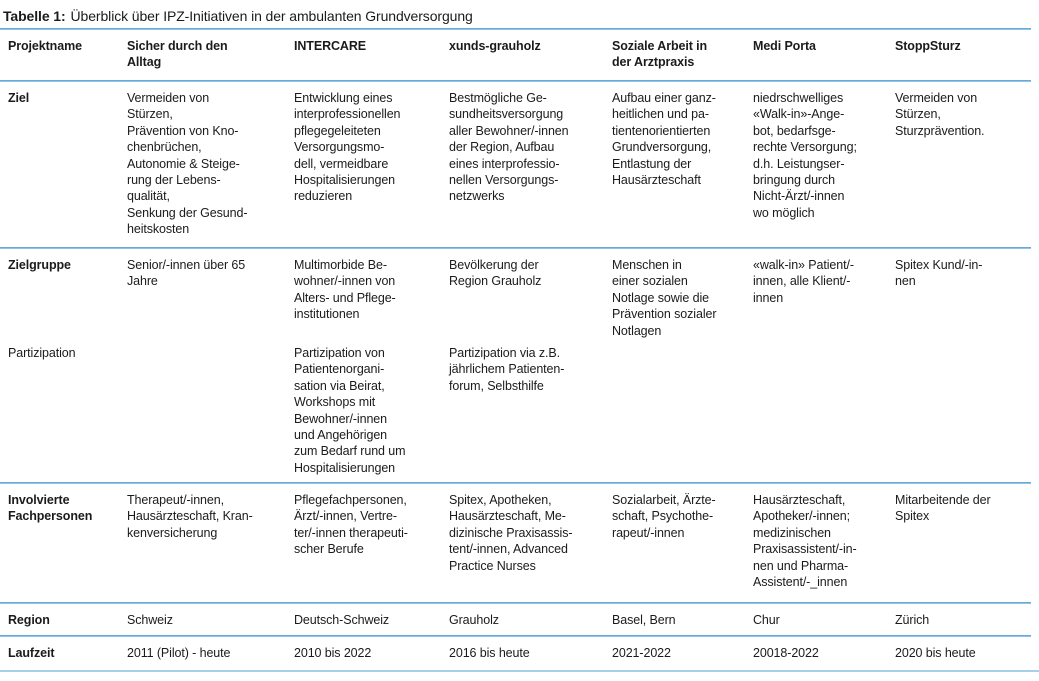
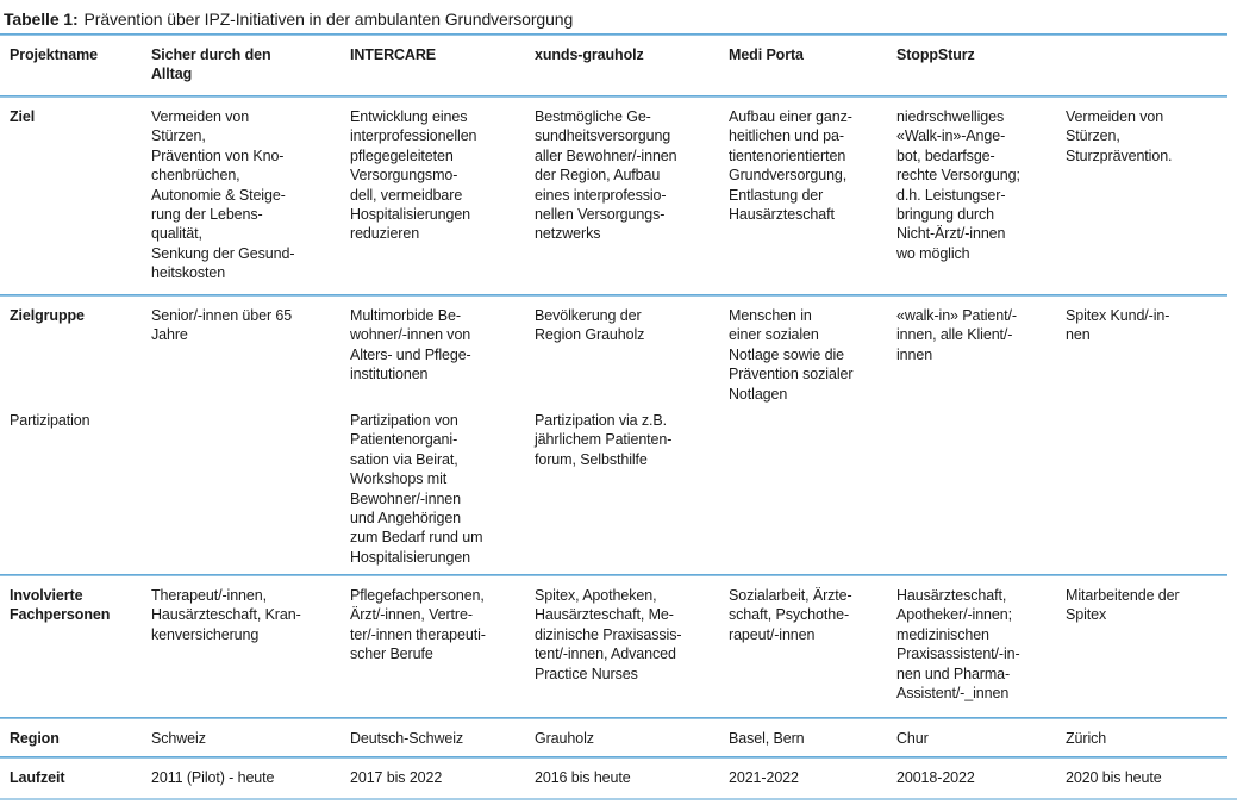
- Tabelle 1: Überblick über IPZ-Initiativen in der ambulanten Grundversorgung
+ Tabelle 1: Prävention über IPZ-Initiativen in der ambulanten Grundversorgung
  Projektname
  Sicher durch den
  Alltag
  INTERCARE
  xunds-grauholz
- Soziale Arbeit in
- der Arztpraxis
  Medi Porta
  StoppSturz
  Ziel
  Vermeiden von
  Stürzen,
  Prävention von Kno-
  chenbrüchen,
  Autonomie & Steige-
  rung der Lebens-
  qualität,
  Senkung der Gesund-
  heitskosten
  Entwicklung eines
  interprofessionellen
  pflegegeleiteten
  Versorgungsmo-
  dell, vermeidbare
  Hospitalisierungen
  reduzieren
  Bestmögliche Ge-
  sundheitsversorgung
  aller Bewohner/-innen
  der Region, Aufbau
  eines interprofessio-
  nellen Versorgungs-
  netzwerks
  Aufbau einer ganz-
  heitlichen und pa-
  tientenorientierten
  Grundversorgung,
  Entlastung der
  Hausärzteschaft
  niedrschwelliges
  «Walk-in»-Ange-
  bot, bedarfsge-
  rechte Versorgung;
  d.h. Leistungser-
  bringung durch
  Nicht-Ärzt/-innen
  wo möglich
  Vermeiden von
  Stürzen,
  Sturzprävention.
  Zielgruppe
  Senior/-innen über 65
  Jahre
  Multimorbide Be-
  wohner/-innen von
  Alters- und Pflege-
  institutionen
  Bevölkerung der
  Region Grauholz
  Menschen in
  einer sozialen
  Notlage sowie die
  Prävention sozialer
  Notlagen
  «walk-in» Patient/-
  innen, alle Klient/-
  innen
  Spitex Kund/-in-
  nen
  Partizipation
  Partizipation von
  Patientenorgani-
  sation via Beirat,
  Workshops mit
  Bewohner/-innen
  und Angehörigen
  zum Bedarf rund um
  Hospitalisierungen
  Partizipation via z.B.
  jährlichem Patienten-
  forum, Selbsthilfe
  Involvierte
  Fachpersonen
  Therapeut/-innen,
  Hausärzteschaft, Kran-
  kenversicherung
  Pflegefachpersonen,
  Ärzt/-innen, Vertre-
  ter/-innen therapeuti-
  scher Berufe
  Spitex, Apotheken,
  Hausärzteschaft, Me-
  dizinische Praxisassis-
  tent/-innen, Advanced
  Practice Nurses
  Sozialarbeit, Ärzte-
  schaft, Psychothe-
  rapeut/-innen
  Hausärzteschaft,
  Apotheker/-innen;
  medizinischen
  Praxisassistent/-in-
  nen und Pharma-
  Assistent/-_innen
  Mitarbeitende der
  Spitex
  Region
  Schweiz
  Deutsch-Schweiz
  Grauholz
  Basel, Bern
  Chur
  Zürich
  Laufzeit
  2011 (Pilot) - heute
- 2010 bis 2022
+ 2017 bis 2022
  2016 bis heute
  2021-2022
  20018-2022
  2020 bis heute
